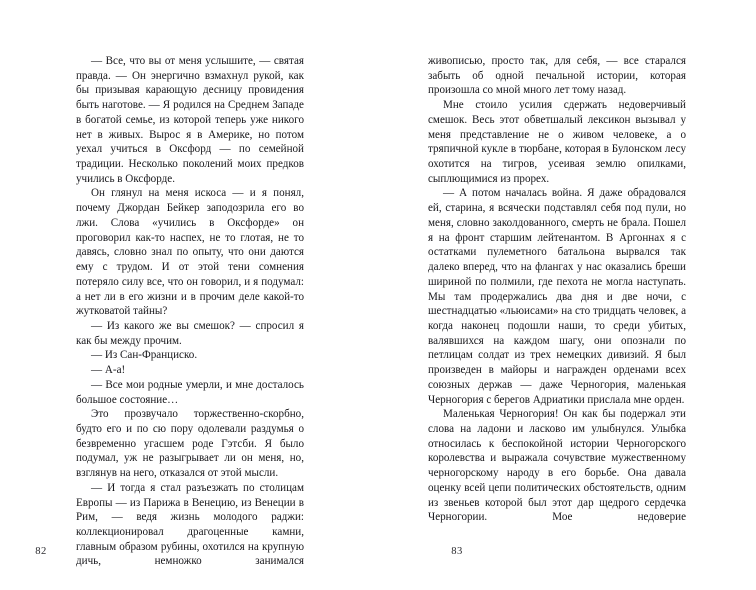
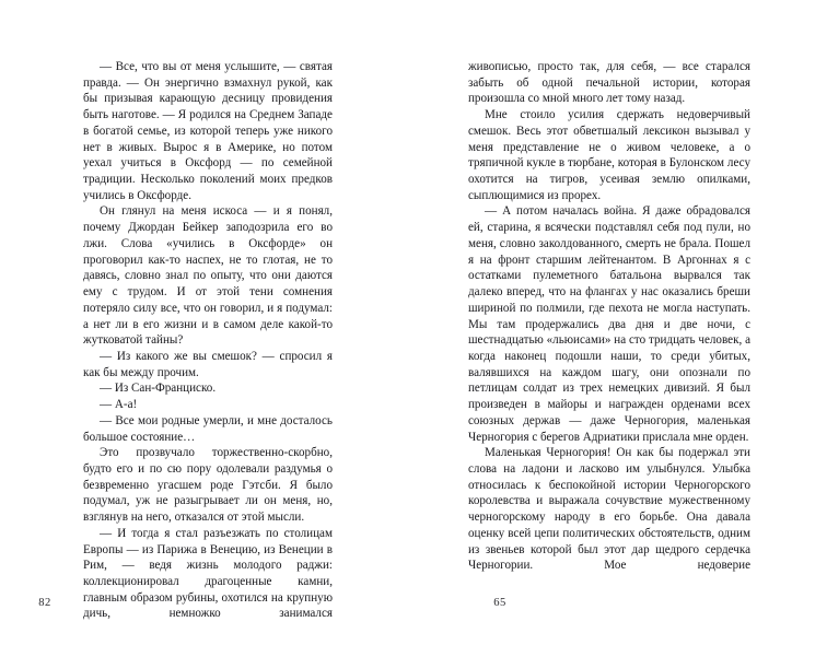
  — Все, что вы от меня услышите, — святая правда. — Он энергично взмахнул рукой, как бы призывая карающую десницу провидения быть наготове. — Я родился на Среднем Западе в богатой семье, из которой теперь уже никого нет в живых. Вырос я в Америке, но потом уехал учиться в Оксфорд — по семейной традиции. Несколько поколений моих предков учились в Оксфорде.
- Он глянул на меня искоса — и я понял, почему Джордан Бейкер заподозрила его во лжи. Слова «учились в Оксфорде» он проговорил как-то наспех, не то глотая, не то давясь, словно знал по опыту, что они даются ему с трудом. И от этой тени сомнения потеряло силу все, что он говорил, и я подумал: а нет ли в его жизни и в прочим деле какой-то жутковатой тайны?
+ Он глянул на меня искоса — и я понял, почему Джордан Бейкер заподозрила его во лжи. Слова «учились в Оксфорде» он проговорил как-то наспех, не то глотая, не то давясь, словно знал по опыту, что они даются ему с трудом. И от этой тени сомнения потеряло силу все, что он говорил, и я подумал: а нет ли в его жизни и в самом деле какой-то жутковатой тайны?
  — Из какого же вы смешок? — спросил я как бы между прочим.
  — Из Сан-Франциско.
  — А-а!
  — Все мои родные умерли, и мне досталось большое состояние…
  Это прозвучало торжественно-скорбно, будто его и по сю пору одолевали раздумья о безвременно угасшем роде Гэтсби. Я было подумал, уж не разыгрывает ли он меня, но, взглянув на него, отказался от этой мысли.
  — И тогда я стал разъезжать по столицам Европы — из Парижа в Венецию, из Венеции в Рим, — ведя жизнь молодого раджи: коллекционировал драгоценные камни, главным образом рубины, охотился на крупную дичь, немножко занимался
  82
  живописью, просто так, для себя, — все старался забыть об одной печальной истории, которая произошла со мной много лет тому назад.
  Мне стоило усилия сдержать недоверчивый смешок. Весь этот обветшалый лексикон вызывал у меня представление не о живом человеке, а о тряпичной кукле в тюрбане, которая в Булонском лесу охотится на тигров, усеивая землю опилками, сыплющимися из прорех.
  — А потом началась война. Я даже обрадовался ей, старина, я всячески подставлял себя под пули, но меня, словно заколдованного, смерть не брала. Пошел я на фронт старшим лейтенантом. В Аргоннах я с остатками пулеметного батальона вырвался так далеко вперед, что на флангах у нас оказались бреши шириной по полмили, где пехота не могла наступать. Мы там продержались два дня и две ночи, с шестнадцатью «льюисами» на сто тридцать человек, а когда наконец подошли наши, то среди убитых, валявшихся на каждом шагу, они опознали по петлицам солдат из трех немецких дивизий. Я был произведен в майоры и награжден орденами всех союзных держав — даже Черногория, маленькая Черногория с берегов Адриатики прислала мне орден.
  Маленькая Черногория! Он как бы подержал эти слова на ладони и ласково им улыбнулся. Улыбка относилась к беспокойной истории Черногорского королевства и выражала сочувствие мужественному черногорскому народу в его борьбе. Она давала оценку всей цепи политических обстоятельств, одним из звеньев которой был этот дар щедрого сердечка Черногории. Мое недоверие
- 83
+ 65
